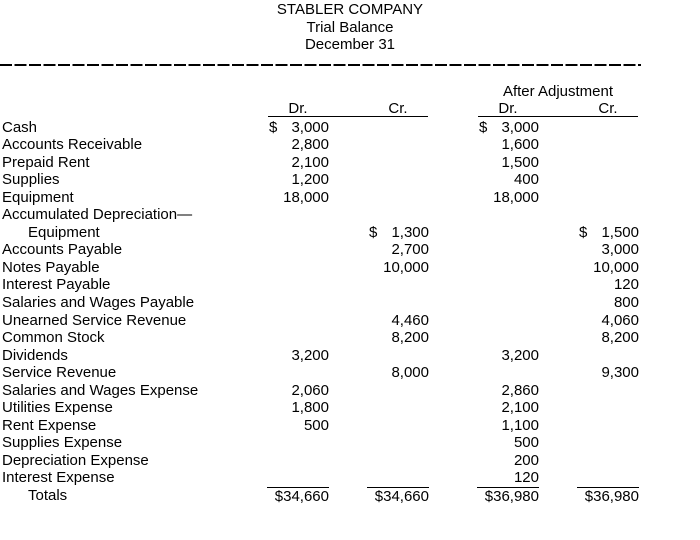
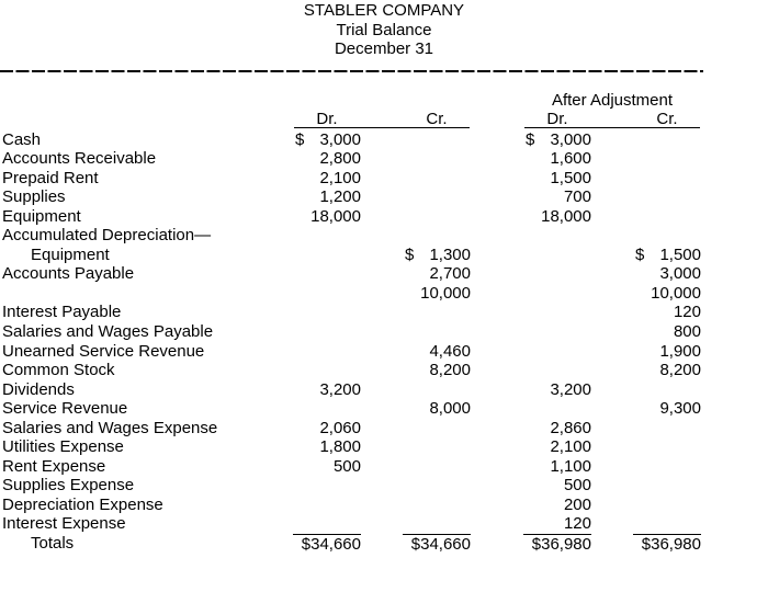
  STABLER COMPANY
  Trial Balance
  December 31
  After Adjustment
  Dr.
  Cr.
  Dr.
  Cr.
  Cash
  $
  3,000
  $
  3,000
  Accounts Receivable
  2,800
  1,600
  Prepaid Rent
  2,100
  1,500
  Supplies
  1,200
- 400
+ 700
  Equipment
  18,000
  18,000
  Accumulated Depreciation—
  Equipment
  $
  1,300
  $
  1,500
  Accounts Payable
  2,700
  3,000
- Notes Payable
  10,000
  10,000
  Interest Payable
  120
  Salaries and Wages Payable
  800
  Unearned Service Revenue
  4,460
- 4,060
+ 1,900
  Common Stock
  8,200
  8,200
  Dividends
  3,200
  3,200
  Service Revenue
  8,000
  9,300
  Salaries and Wages Expense
  2,060
  2,860
  Utilities Expense
  1,800
  2,100
  Rent Expense
  500
  1,100
  Supplies Expense
  500
  Depreciation Expense
  200
  Interest Expense
  120
  Totals
  $34,660
  $34,660
  $36,980
  $36,980
